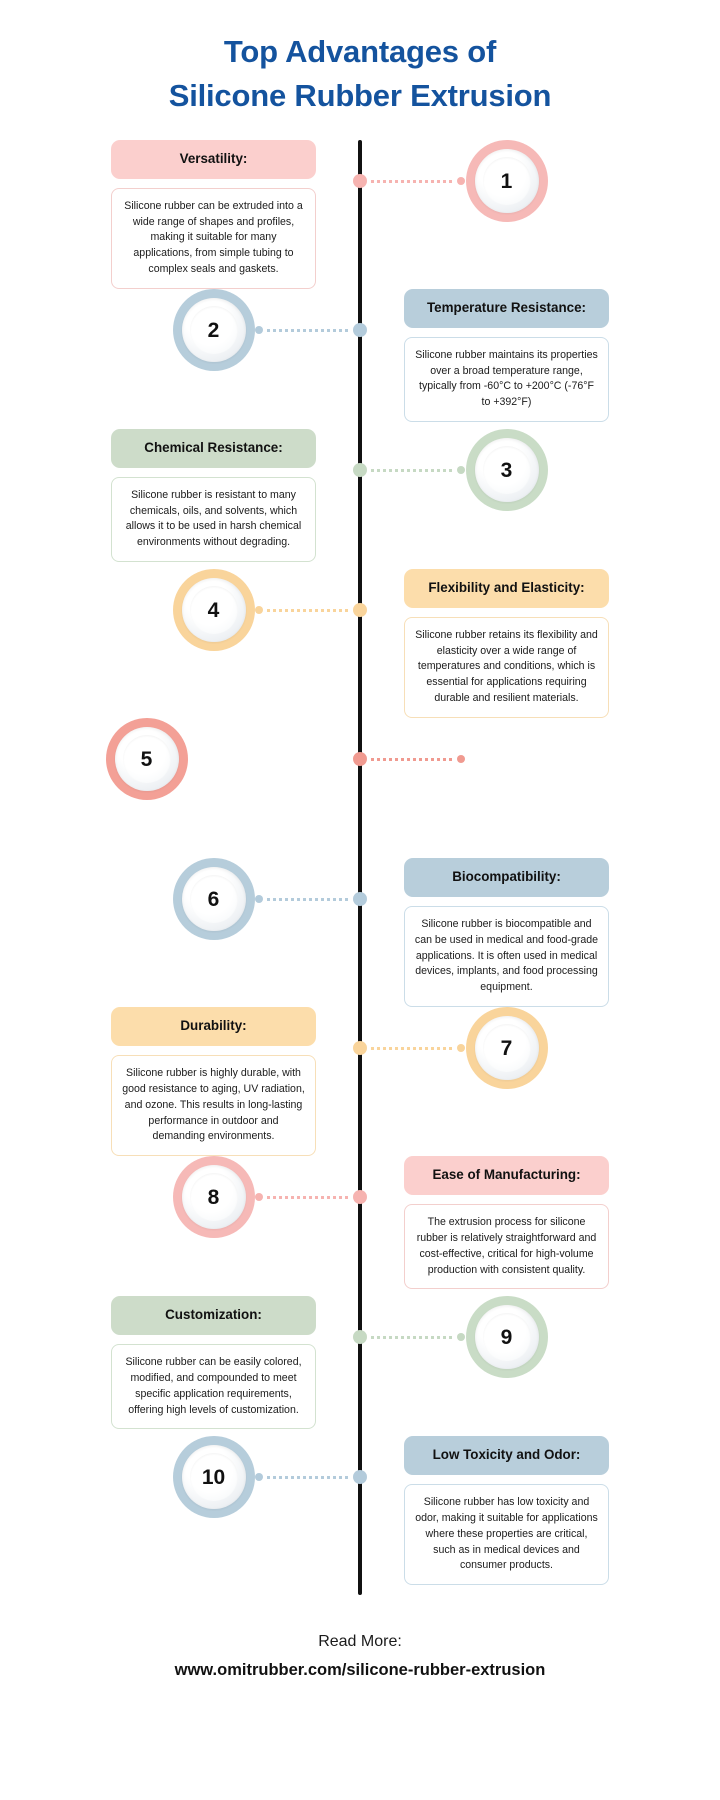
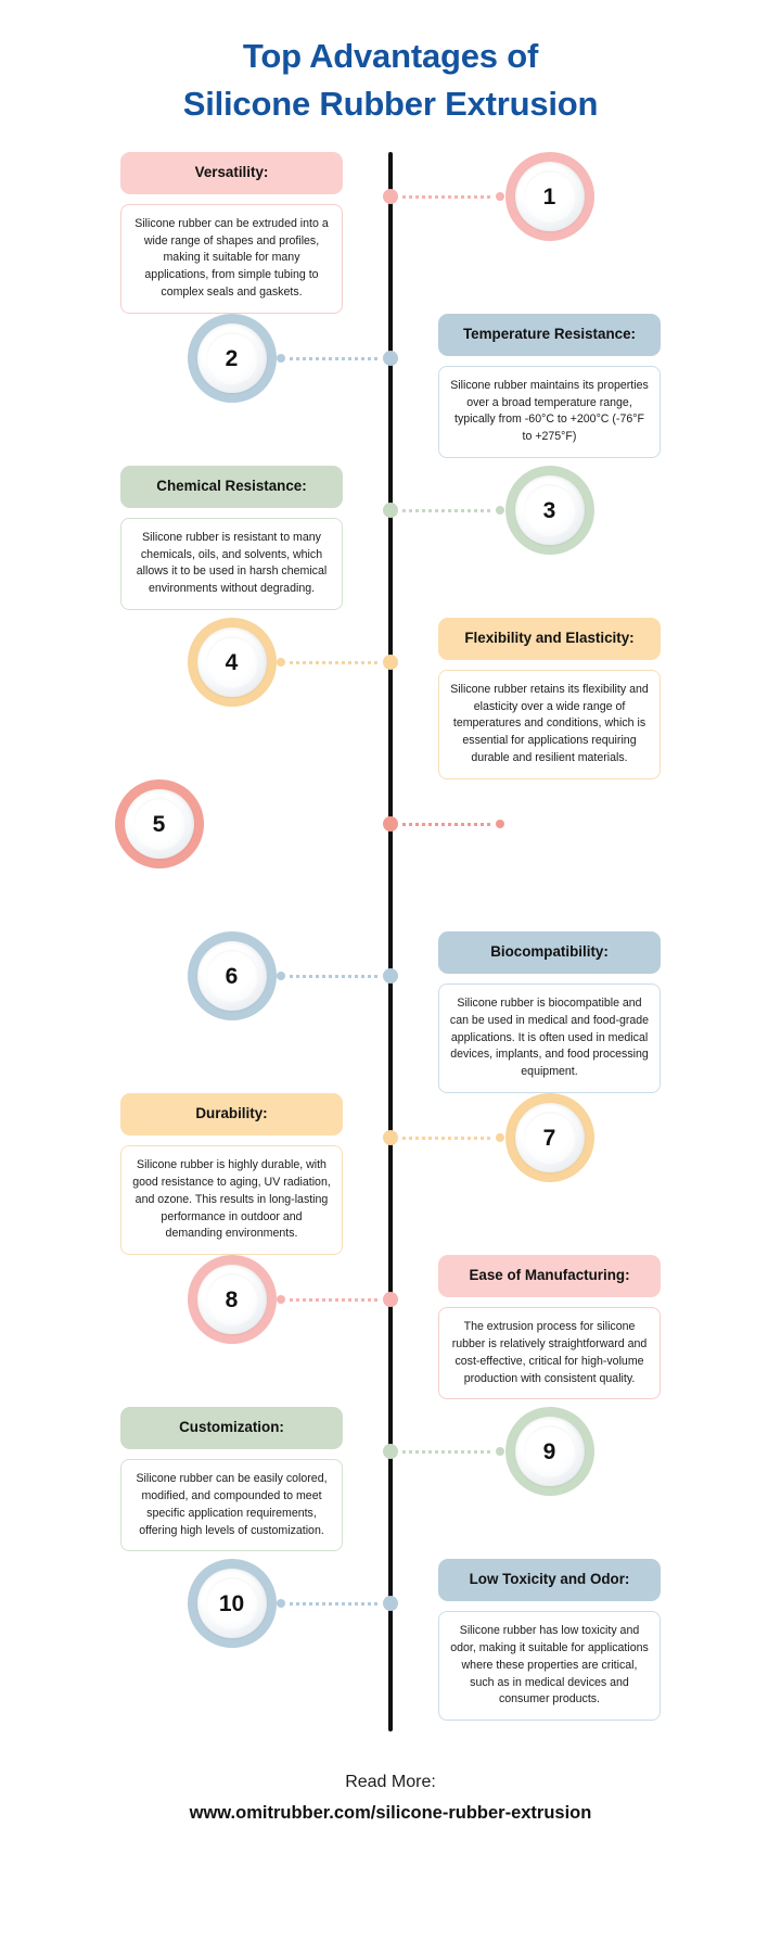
  Top Advantages of
  Silicone Rubber Extrusion
  Versatility:
  Silicone rubber can be extruded into a wide range of shapes and profiles, making it suitable for many applications, from simple tubing to complex seals and gaskets.
  1
  2
  Temperature Resistance:
- Silicone rubber maintains its properties over a broad temperature range, typically from -60°C to +200°C (-76°F to +392°F)
+ Silicone rubber maintains its properties over a broad temperature range, typically from -60°C to +200°C (-76°F to +275°F)
  Chemical Resistance:
  Silicone rubber is resistant to many chemicals, oils, and solvents, which allows it to be used in harsh chemical environments without degrading.
  3
  4
  Flexibility and Elasticity:
  Silicone rubber retains its flexibility and elasticity over a wide range of temperatures and conditions, which is essential for applications requiring durable and resilient materials.
  5
  6
  Biocompatibility:
  Silicone rubber is biocompatible and can be used in medical and food-grade applications. It is often used in medical devices, implants, and food processing equipment.
  Durability:
  Silicone rubber is highly durable, with good resistance to aging, UV radiation, and ozone. This results in long-lasting performance in outdoor and demanding environments.
  7
  8
  Ease of Manufacturing:
  The extrusion process for silicone rubber is relatively straightforward and cost-effective, critical for high-volume production with consistent quality.
  Customization:
  Silicone rubber can be easily colored, modified, and compounded to meet specific application requirements, offering high levels of customization.
  9
  10
  Low Toxicity and Odor:
  Silicone rubber has low toxicity and odor, making it suitable for applications where these properties are critical, such as in medical devices and consumer products.
  Read More:
  www.omitrubber.com/silicone-rubber-extrusion
